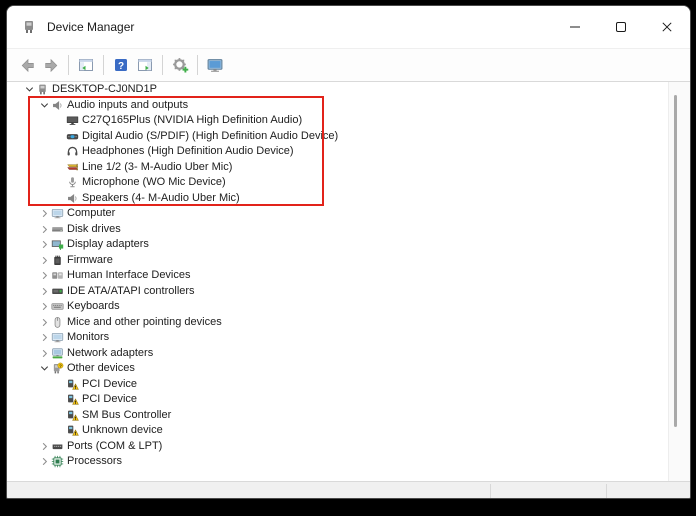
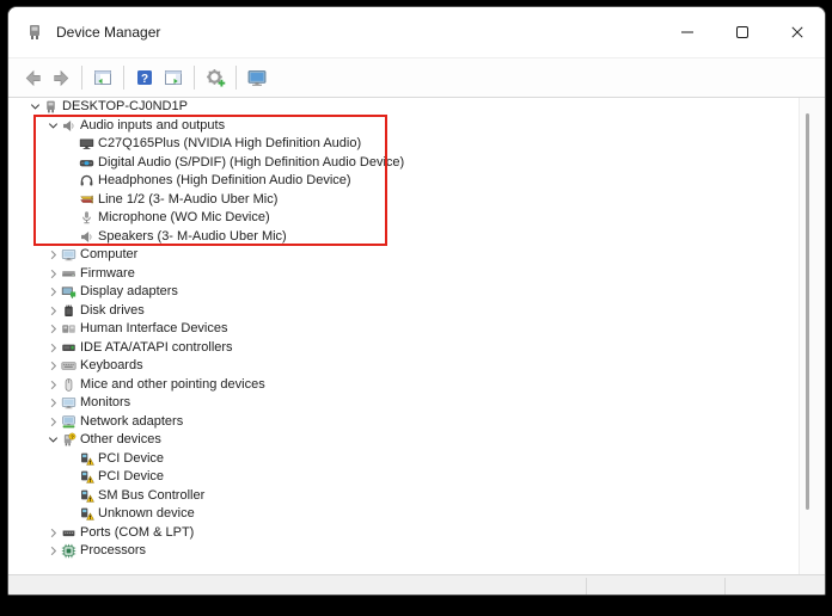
  Device Manager
  ?
  DESKTOP-CJ0ND1P
  Audio inputs and outputs
  C27Q165Plus (NVIDIA High Definition Audio)
  Digital Audio (S/PDIF) (High Definition Audio Device)
  Headphones (High Definition Audio Device)
  Line 1/2 (3- M-Audio Uber Mic)
  Microphone (WO Mic Device)
- Speakers (4- M-Audio Uber Mic)
+ Speakers (3- M-Audio Uber Mic)
  Computer
- Disk drives
+ Firmware
  Display adapters
- Firmware
+ Disk drives
  Human Interface Devices
  IDE ATA/ATAPI controllers
  Keyboards
  Mice and other pointing devices
  Monitors
  Network adapters
  Other devices
  PCI Device
  PCI Device
  SM Bus Controller
  Unknown device
  Ports (COM & LPT)
  Processors
